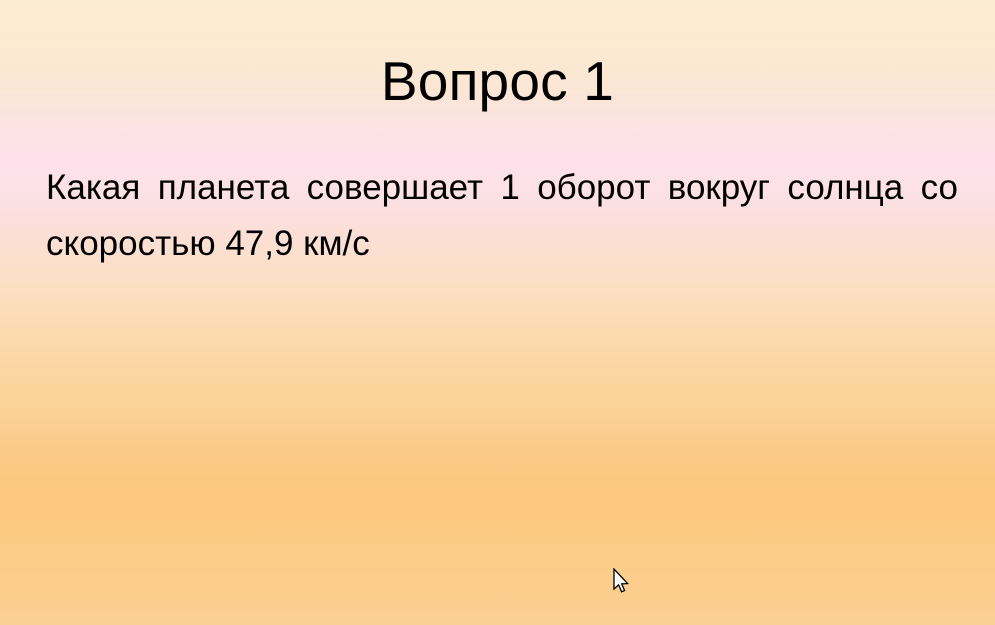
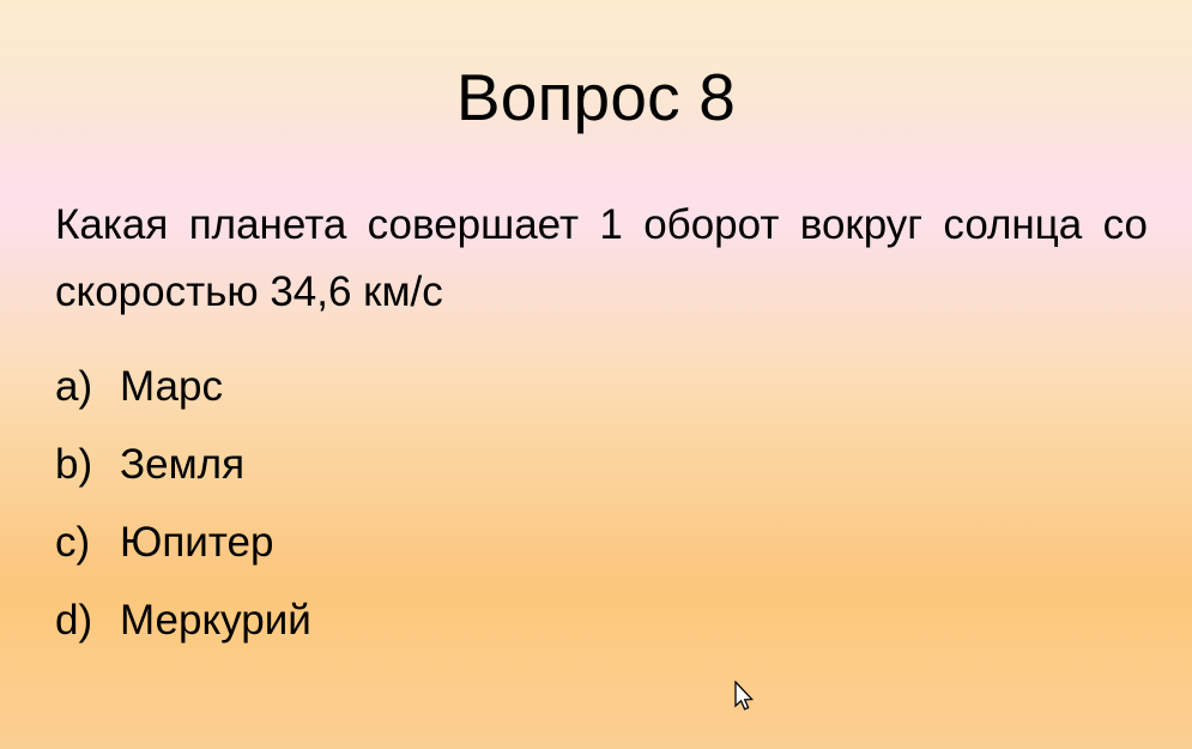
- Вопрос 1
+ Вопрос 8
- Какая планета совершает 1 оборот вокруг солнца со скоростью 47,9 км/с
+ Какая планета совершает 1 оборот вокруг солнца со скоростью 34,6 км/с
+ a)
+ Марс
+ b)
+ Земля
+ c)
+ Юпитер
+ d)
+ Меркурий
